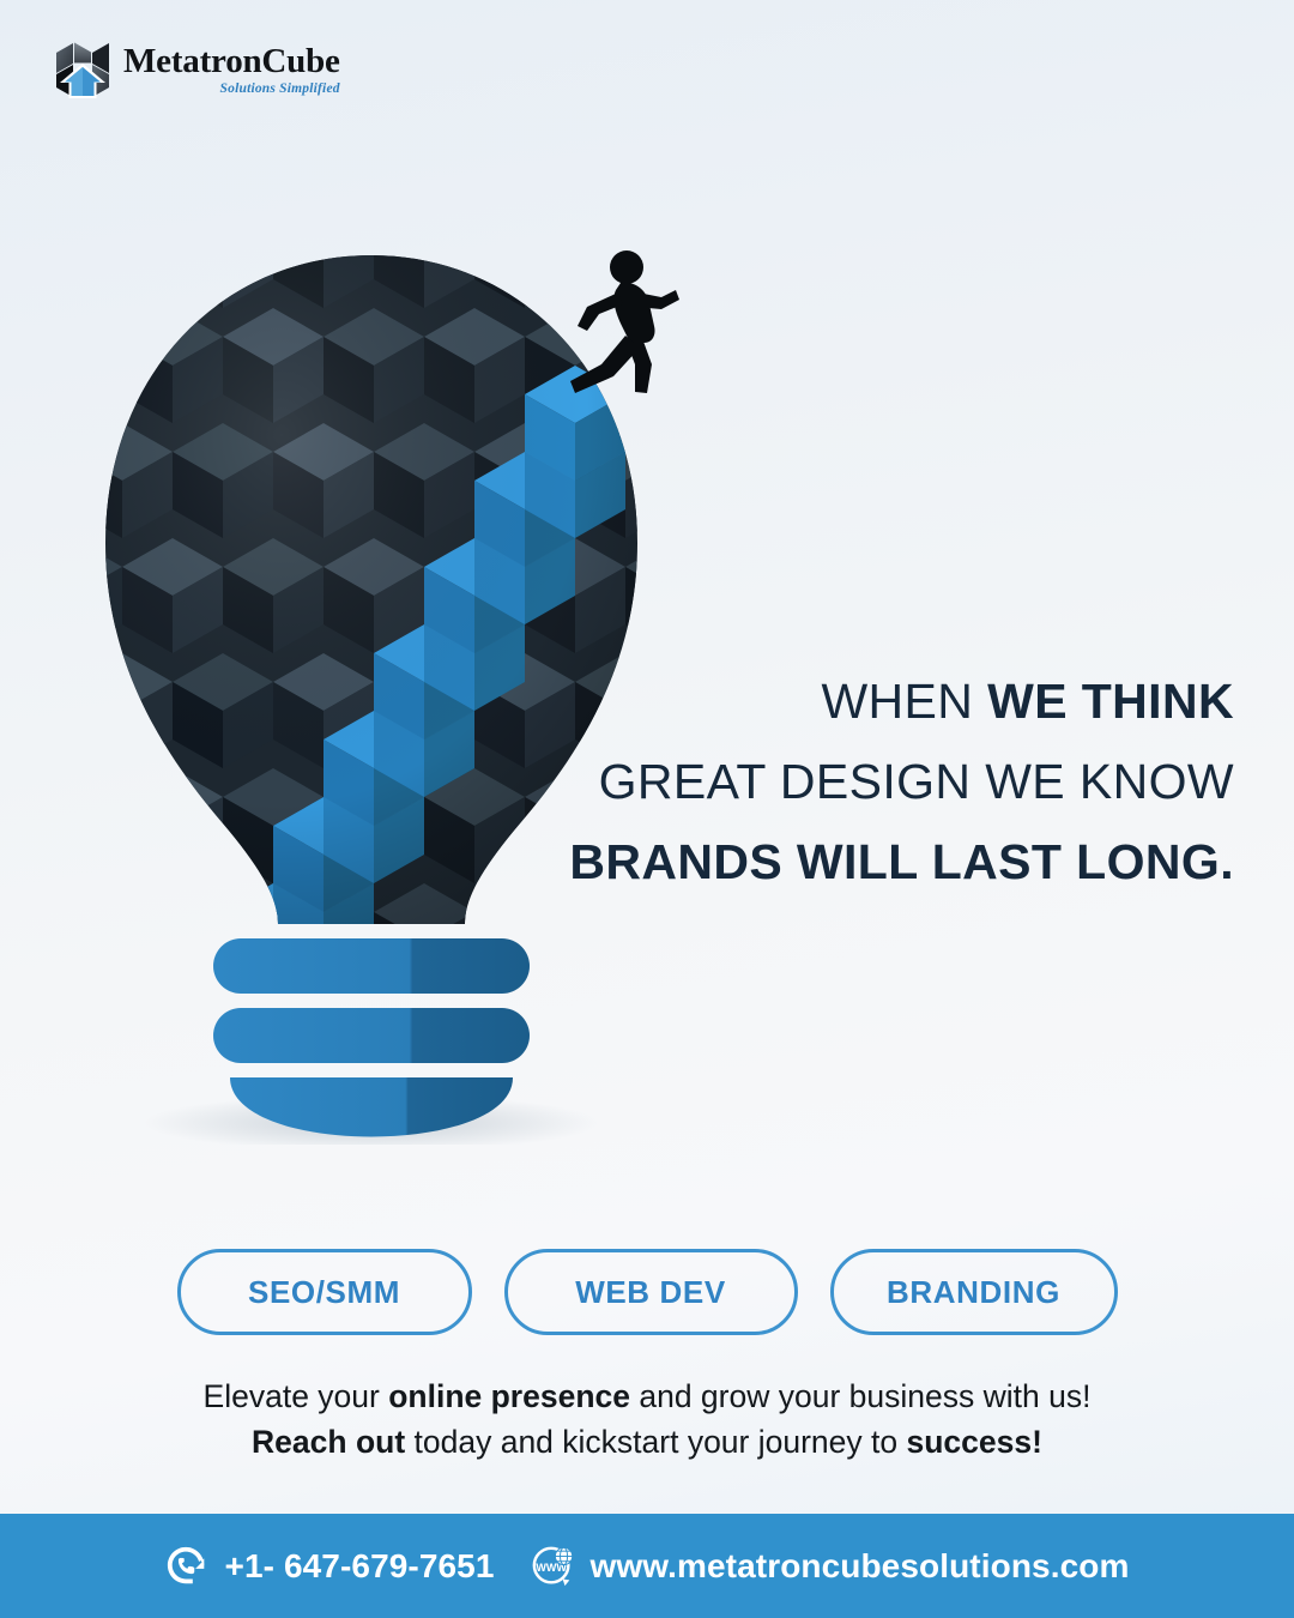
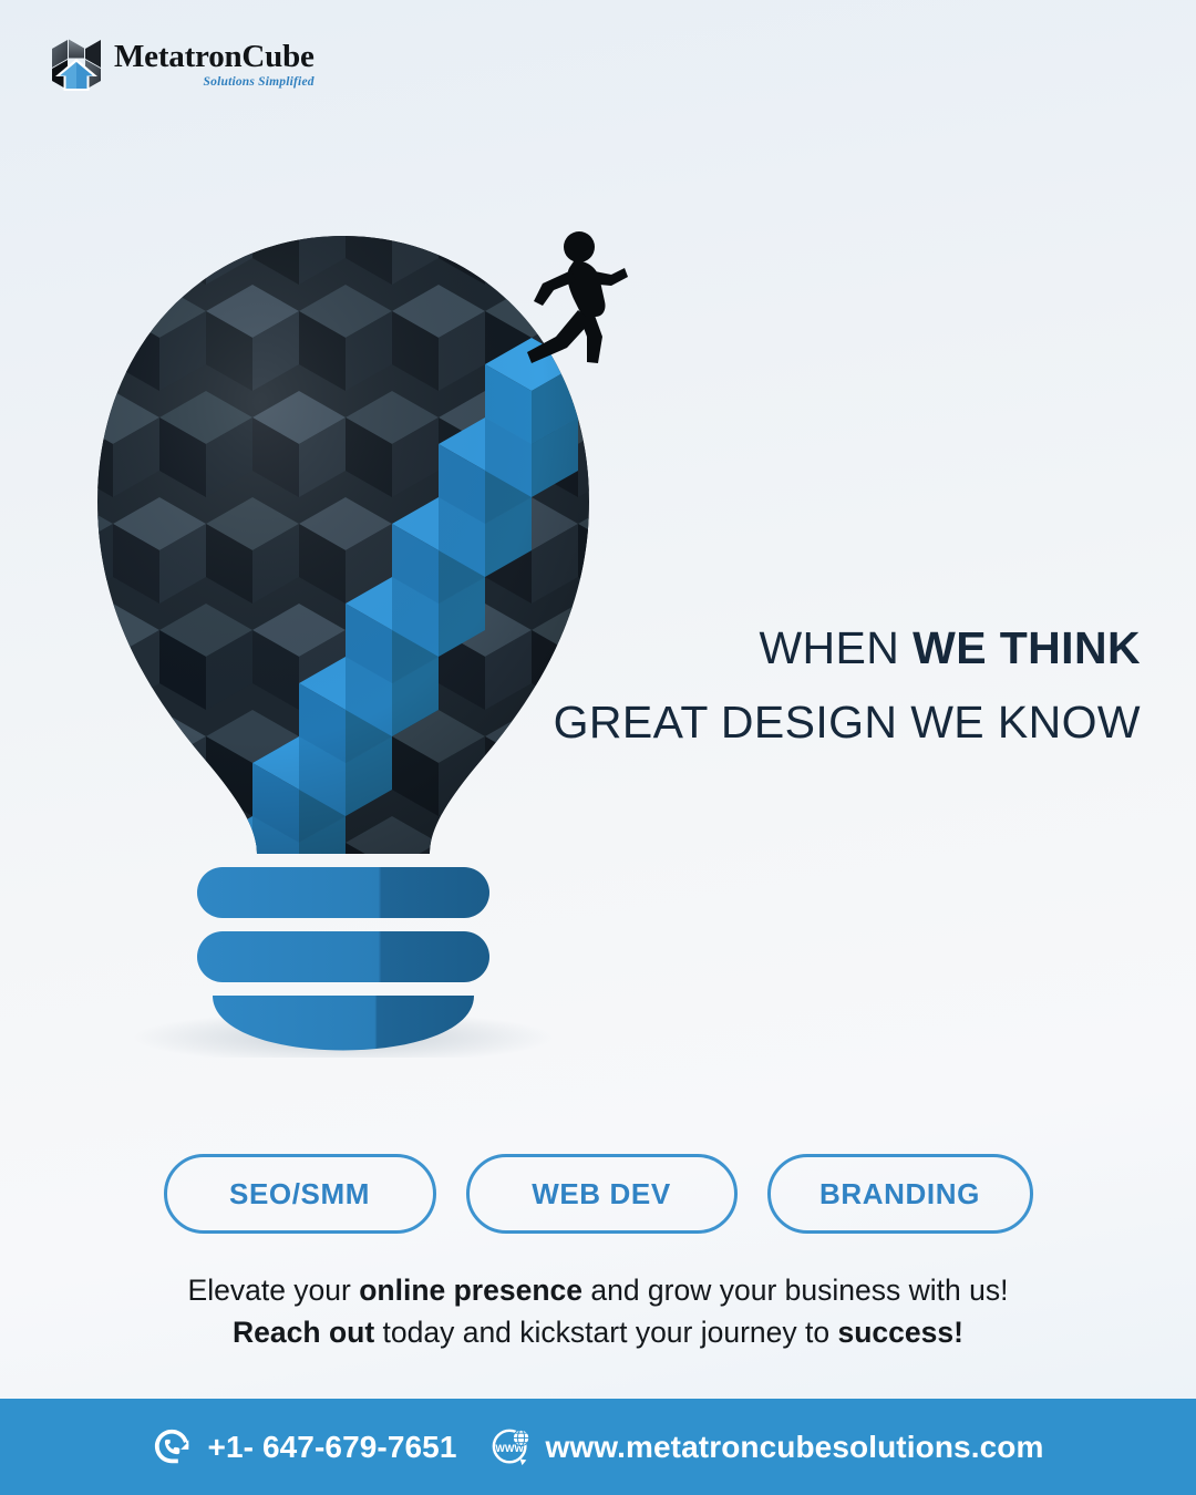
  MetatronCube
  Solutions Simplified
  WHEN WE THINK
  GREAT DESIGN WE KNOW
- BRANDS WILL LAST LONG.
  SEO/SMM
  WEB DEV
  BRANDING
  Elevate your online presence and grow your business with us!
  Reach out today and kickstart your journey to success!
  +1- 647-679-7651
  WWW
  www.metatroncubesolutions.com
